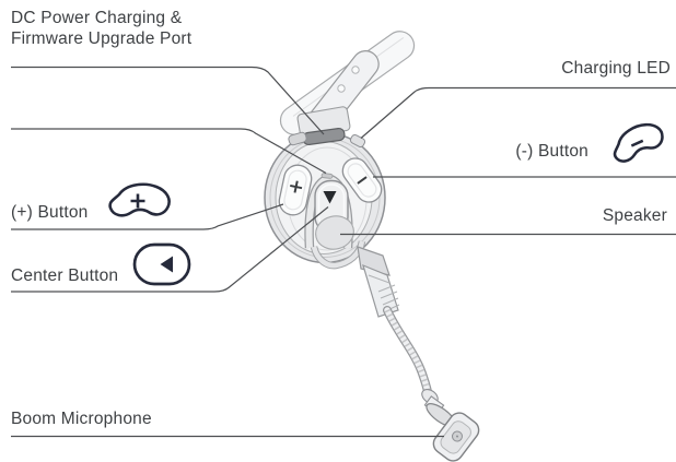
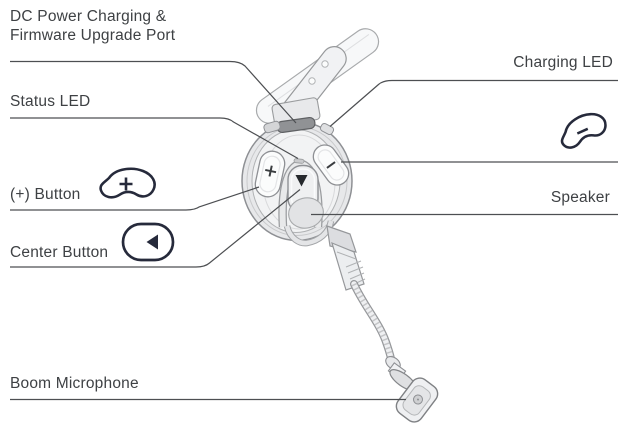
  DC Power Charging &
  Firmware Upgrade Port
+ Status LED
  (+) Button
  Center Button
  Boom Microphone
  Charging LED
- (-) Button
  Speaker
